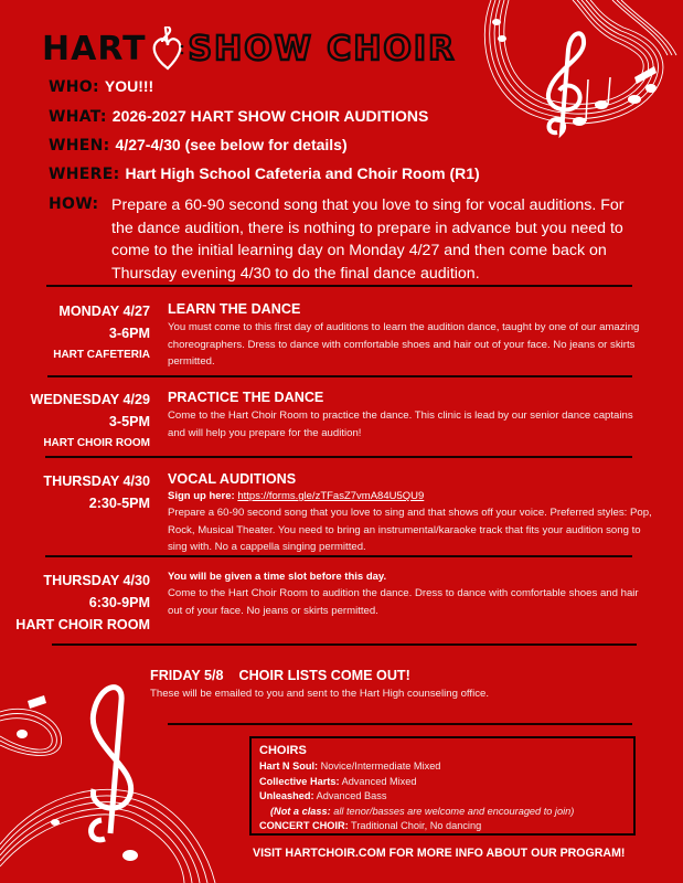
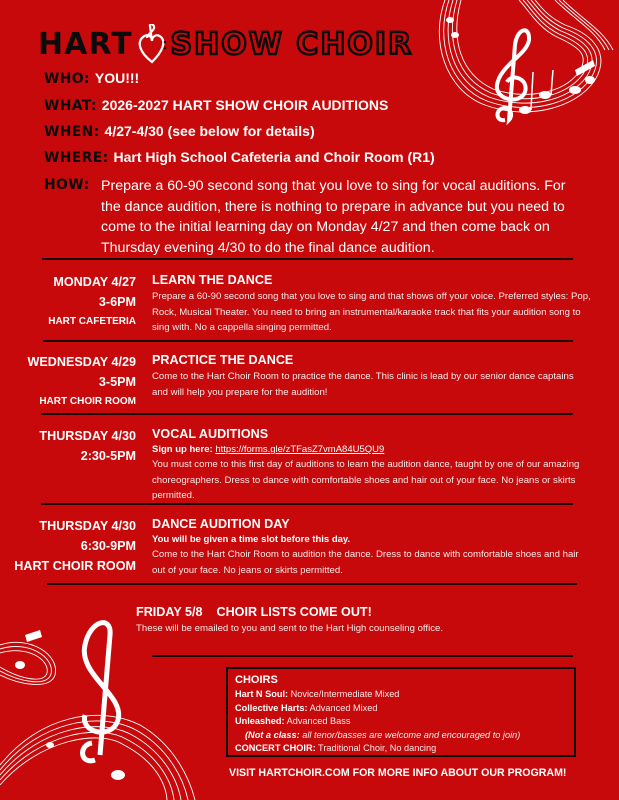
  HART
  SHOW CHOIR
  WHO:
  YOU!!!
  WHAT:
  2026-2027 HART SHOW CHOIR AUDITIONS
  WHEN:
  4/27-4/30 (see below for details)
  WHERE:
  Hart High School Cafeteria and Choir Room (R1)
  HOW:
  Prepare a 60-90 second song that you love to sing for vocal auditions. For the dance audition, there is nothing to prepare in advance but you need to come to the initial learning day on Monday 4/27 and then come back on Thursday evening 4/30 to do the final dance audition.
  MONDAY 4/27
  3-6PM
  HART CAFETERIA
  LEARN THE DANCE
- You must come to this first day of auditions to learn the audition dance, taught by one of our amazing choreographers. Dress to dance with comfortable shoes and hair out of your face. No jeans or skirts permitted.
+ Prepare a 60-90 second song that you love to sing and that shows off your voice. Preferred styles: Pop, Rock, Musical Theater. You need to bring an instrumental/karaoke track that fits your audition song to sing with. No a cappella singing permitted.
  WEDNESDAY 4/29
  3-5PM
  HART CHOIR ROOM
  PRACTICE THE DANCE
  Come to the Hart Choir Room to practice the dance. This clinic is lead by our senior dance captains and will help you prepare for the audition!
  THURSDAY 4/30
  2:30-5PM
  VOCAL AUDITIONS
  Sign up here: https://forms.gle/zTFasZ7vmA84U5QU9
- Prepare a 60-90 second song that you love to sing and that shows off your voice. Preferred styles: Pop, Rock, Musical Theater. You need to bring an instrumental/karaoke track that fits your audition song to sing with. No a cappella singing permitted.
+ You must come to this first day of auditions to learn the audition dance, taught by one of our amazing choreographers. Dress to dance with comfortable shoes and hair out of your face. No jeans or skirts permitted.
  THURSDAY 4/30
  6:30-9PM
  HART CHOIR ROOM
+ DANCE AUDITION DAY
  You will be given a time slot before this day.
  Come to the Hart Choir Room to audition the dance. Dress to dance with comfortable shoes and hair out of your face. No jeans or skirts permitted.
  FRIDAY 5/8 CHOIR LISTS COME OUT!
  These will be emailed to you and sent to the Hart High counseling office.
  CHOIRS
  Hart N Soul: Novice/Intermediate Mixed
  Collective Harts: Advanced Mixed
  Unleashed: Advanced Bass
  (Not a class: all tenor/basses are welcome and encouraged to join)
  CONCERT CHOIR: Traditional Choir, No dancing
  VISIT HARTCHOIR.COM FOR MORE INFO ABOUT OUR PROGRAM!
